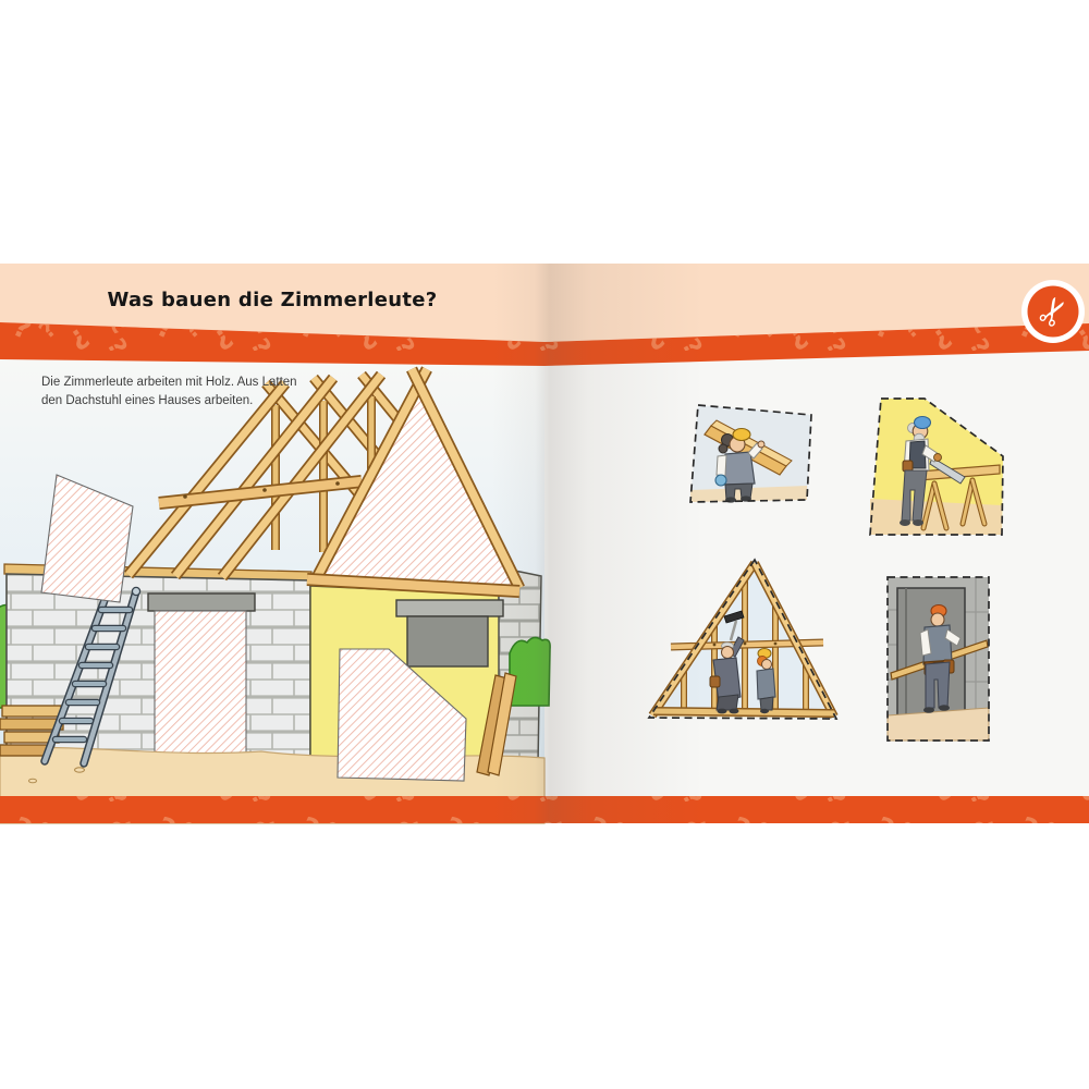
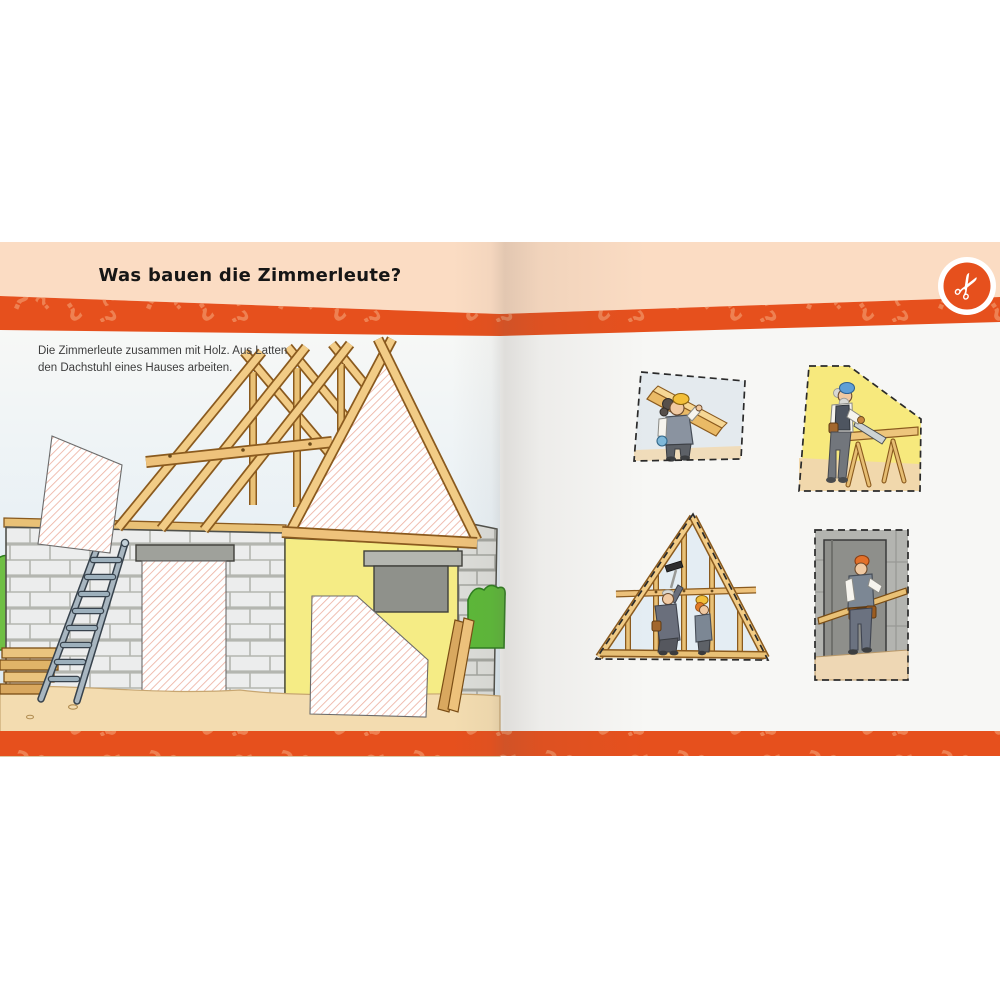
  Was bauen die Zimmerleute?
- Die Zimmerleute arbeiten mit Holz. Aus Latten
+ Die Zimmerleute zusammen mit Holz. Aus Latten
  den Dachstuhl eines Hauses arbeiten.
